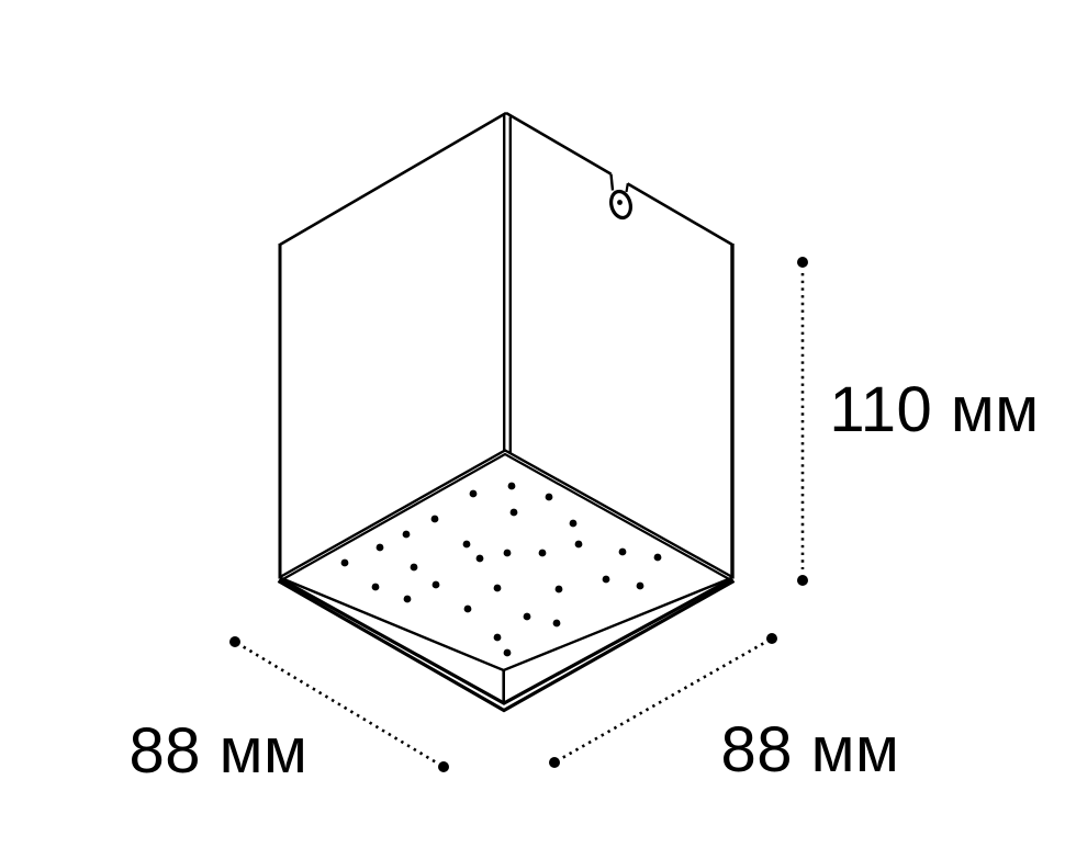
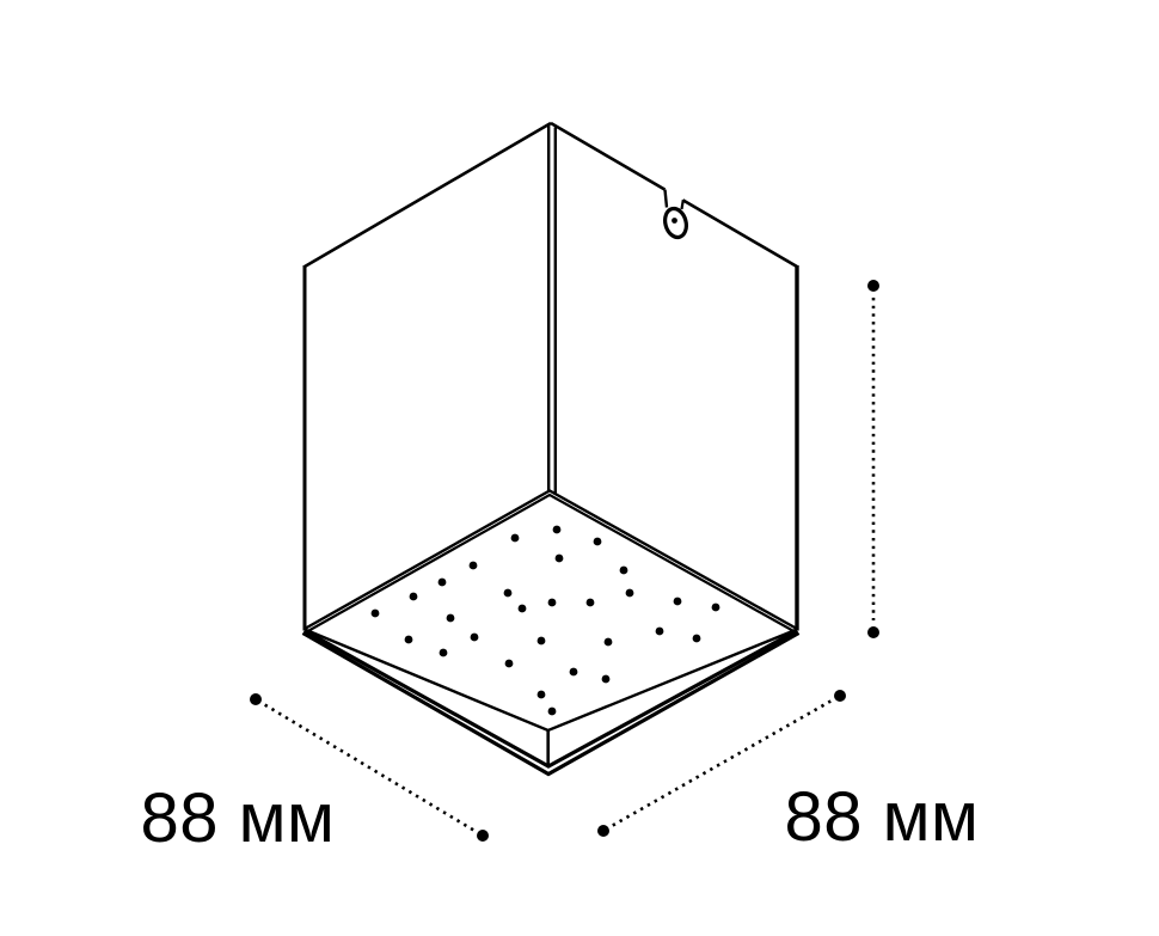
  88 мм
  88 мм
- 110 мм
